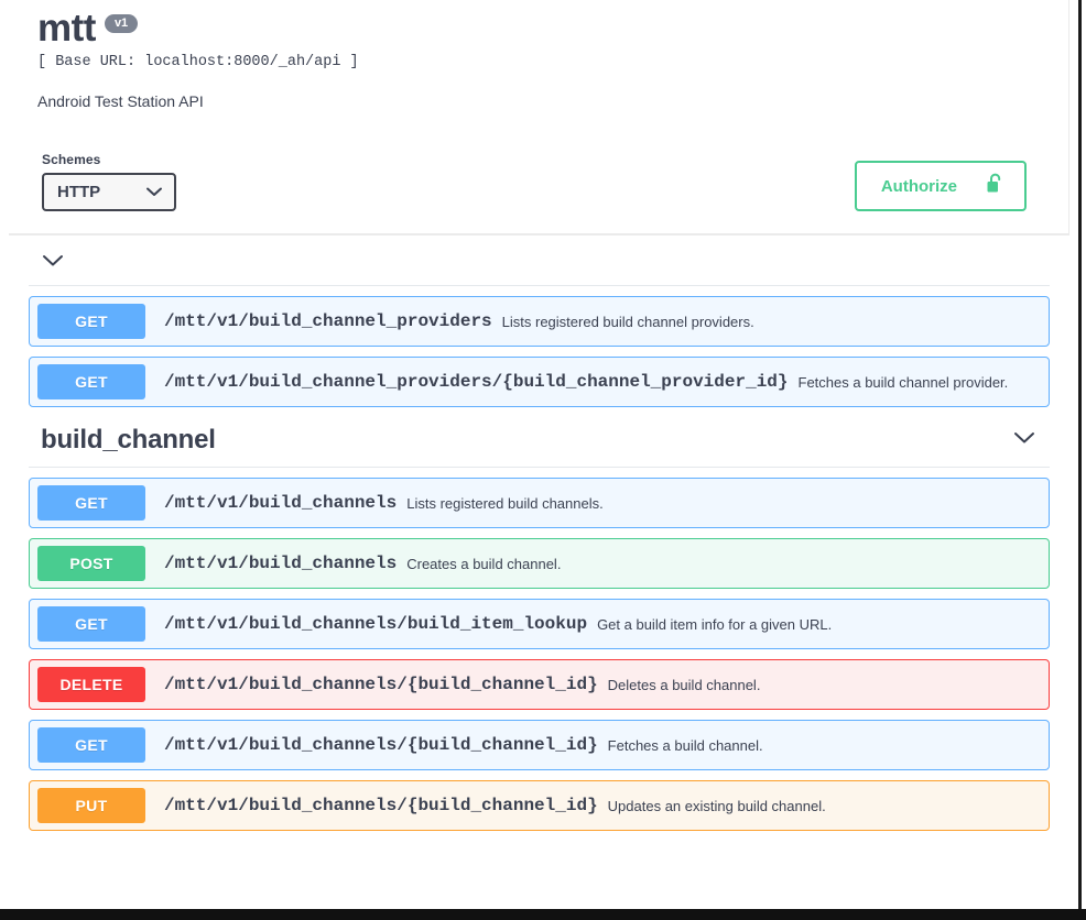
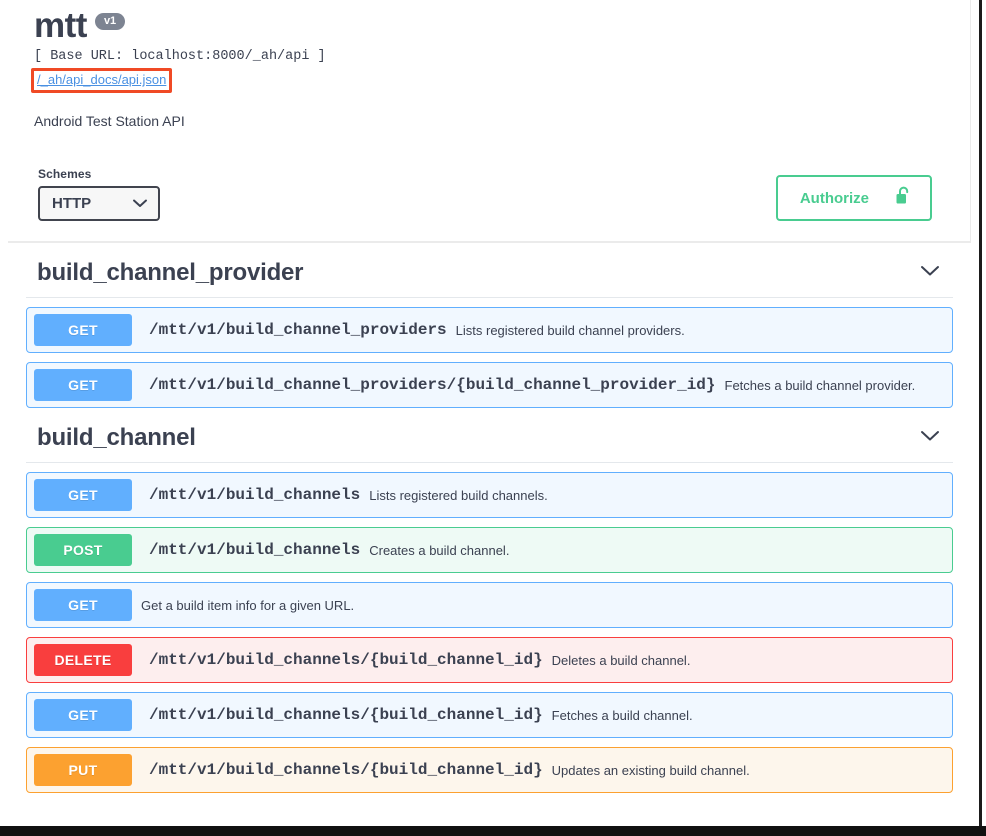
  mtt
  v1
  [ Base URL: localhost:8000/_ah/api ]
+ /_ah/api_docs/api.json
  Android Test Station API
  Schemes
  HTTP
  Authorize
+ build_channel_provider
  GET
  /mtt/v1/build_channel_providers
  Lists registered build channel providers.
  GET
  /mtt/v1/build_channel_providers/{build_channel_provider_id}
  Fetches a build channel provider.
  build_channel
  GET
  /mtt/v1/build_channels
  Lists registered build channels.
  POST
  /mtt/v1/build_channels
  Creates a build channel.
  GET
- /mtt/v1/build_channels/build_item_lookup
  Get a build item info for a given URL.
  DELETE
  /mtt/v1/build_channels/{build_channel_id}
  Deletes a build channel.
  GET
  /mtt/v1/build_channels/{build_channel_id}
  Fetches a build channel.
  PUT
  /mtt/v1/build_channels/{build_channel_id}
  Updates an existing build channel.
